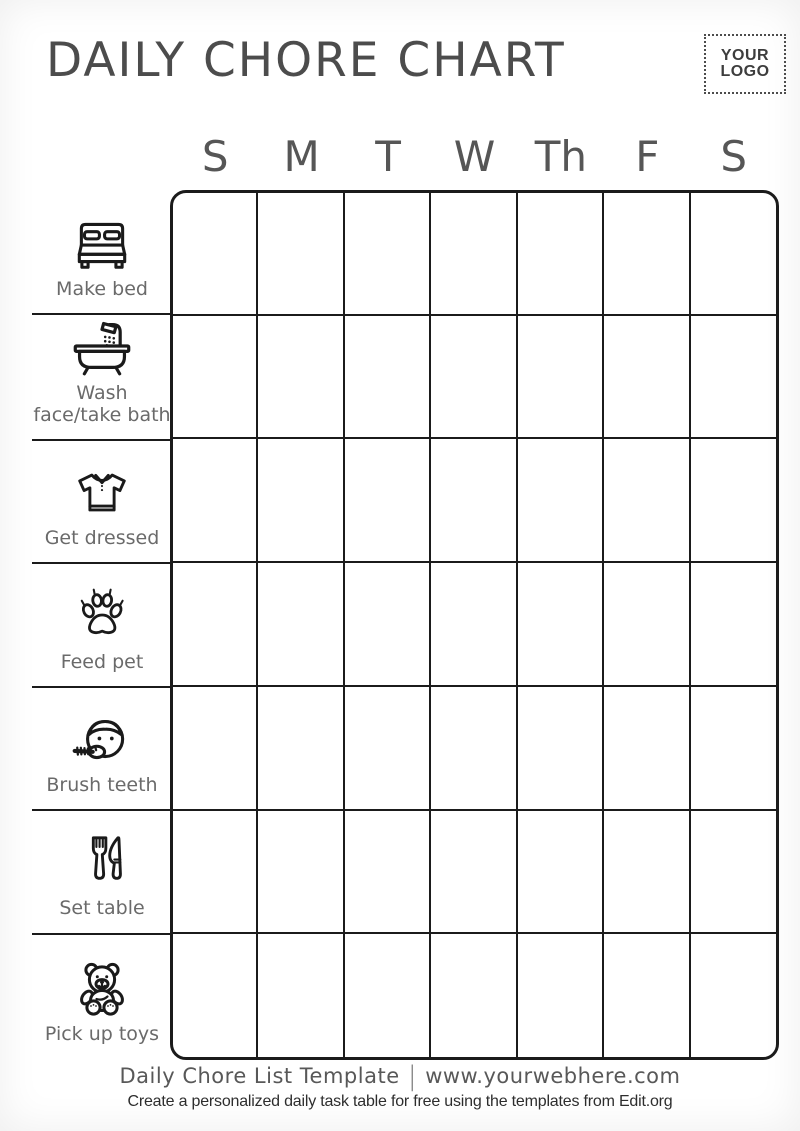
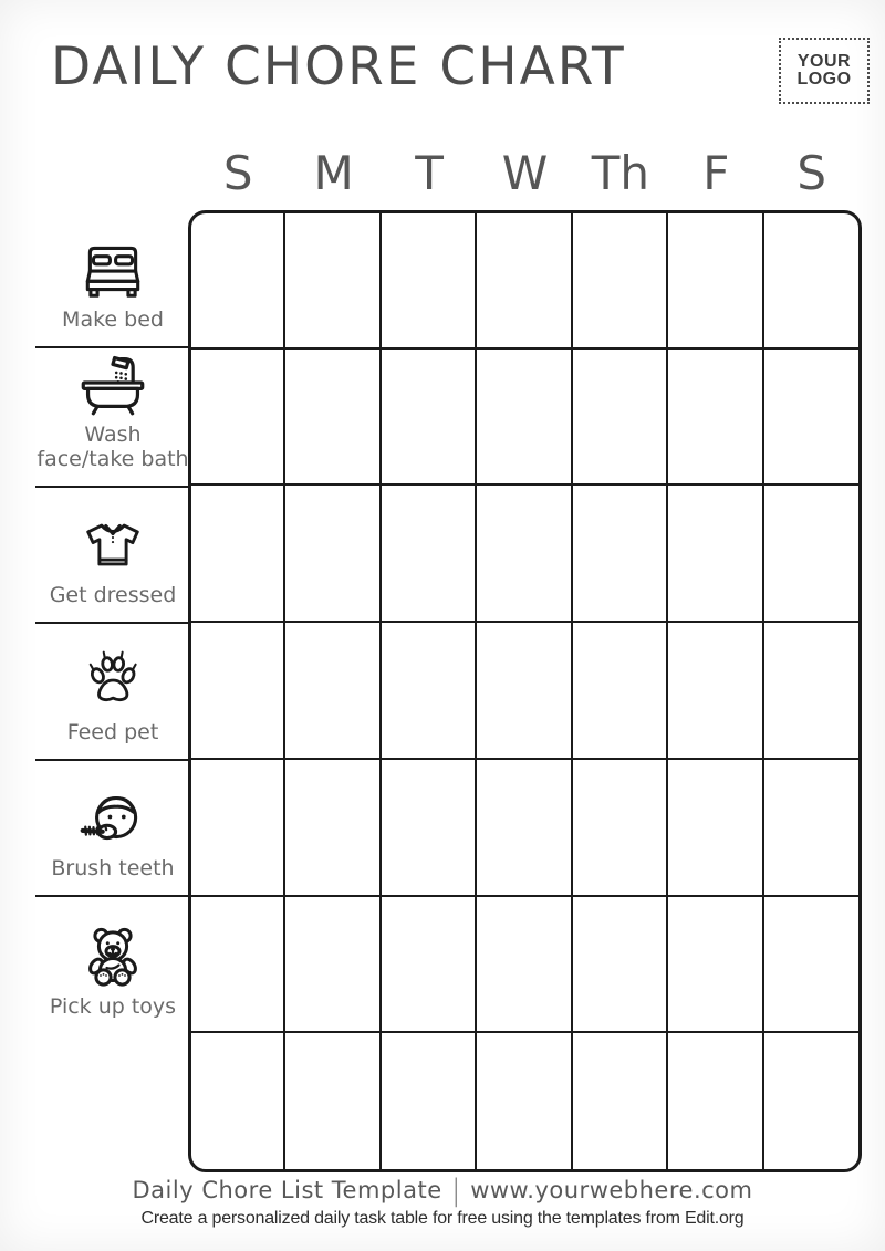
  DAILY CHORE CHART
  YOUR
  LOGO
  S
  M
  T
  W
  Th
  F
  S
  Make bed
  Wash
  face/take bath
  Get dressed
  Feed pet
  Brush teeth
- Set table
  Pick up toys
  Daily Chore List Template | www.yourwebhere.com
  Create a personalized daily task table for free using the templates from Edit.org
